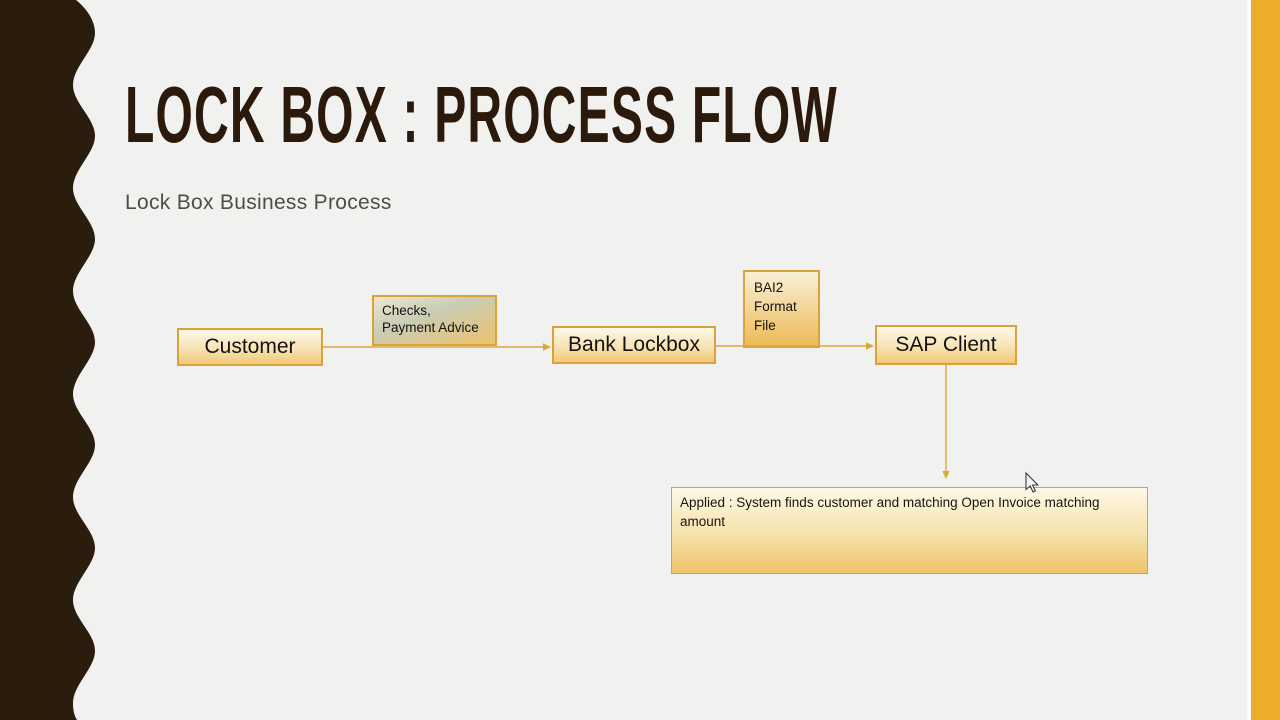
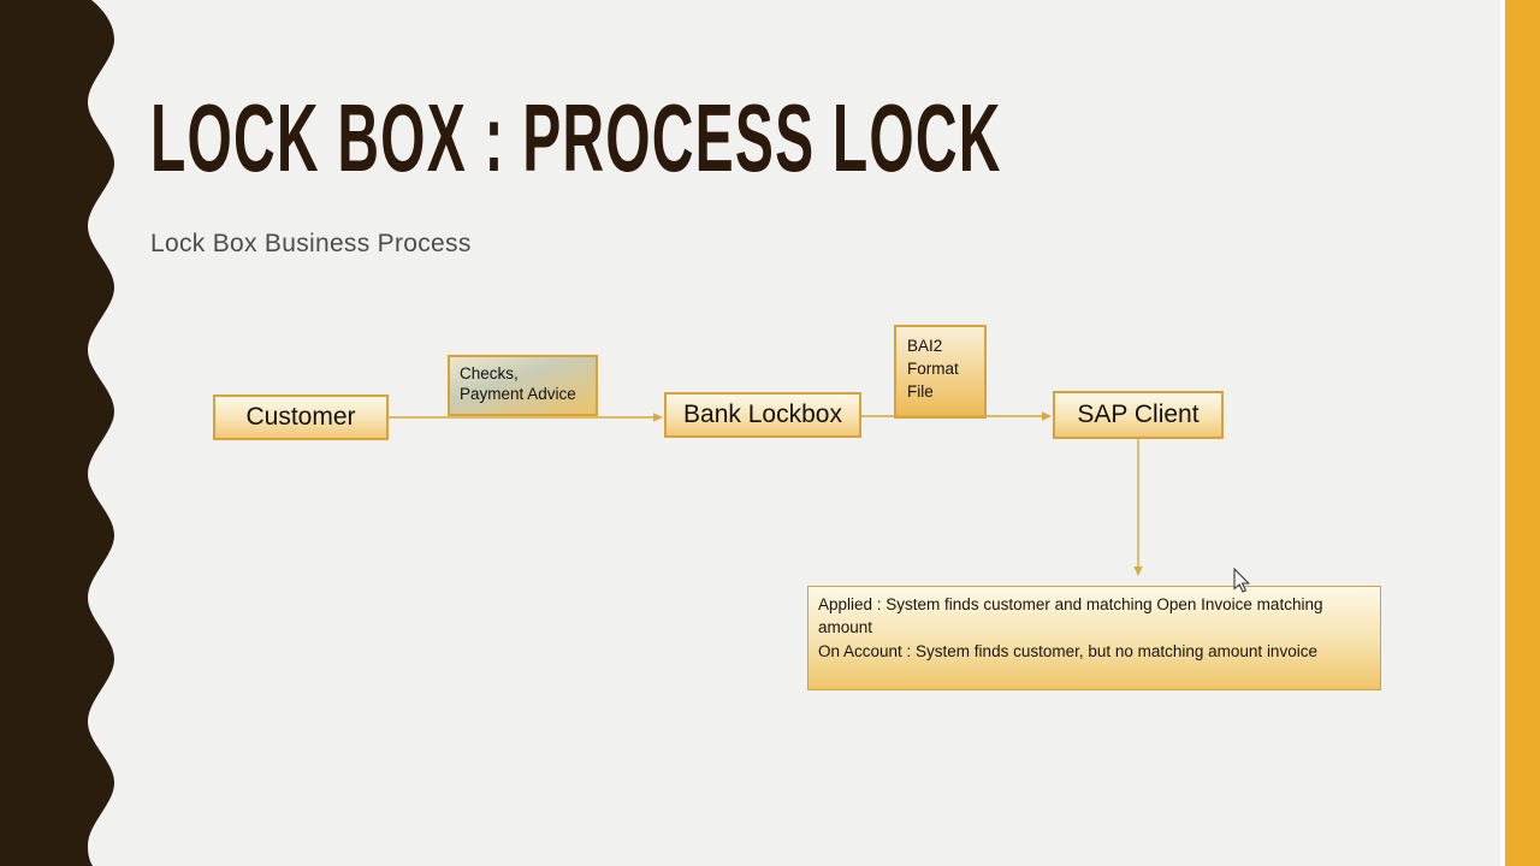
- LOCK BOX : PROCESS FLOW
+ LOCK BOX : PROCESS LOCK
  Lock Box Business Process
  Customer
  Checks,
  Payment Advice
  Bank Lockbox
  BAI2
  Format
  File
  SAP Client
  Applied : System finds customer and matching Open Invoice matching
  amount
+ On Account : System finds customer, but no matching amount invoice
